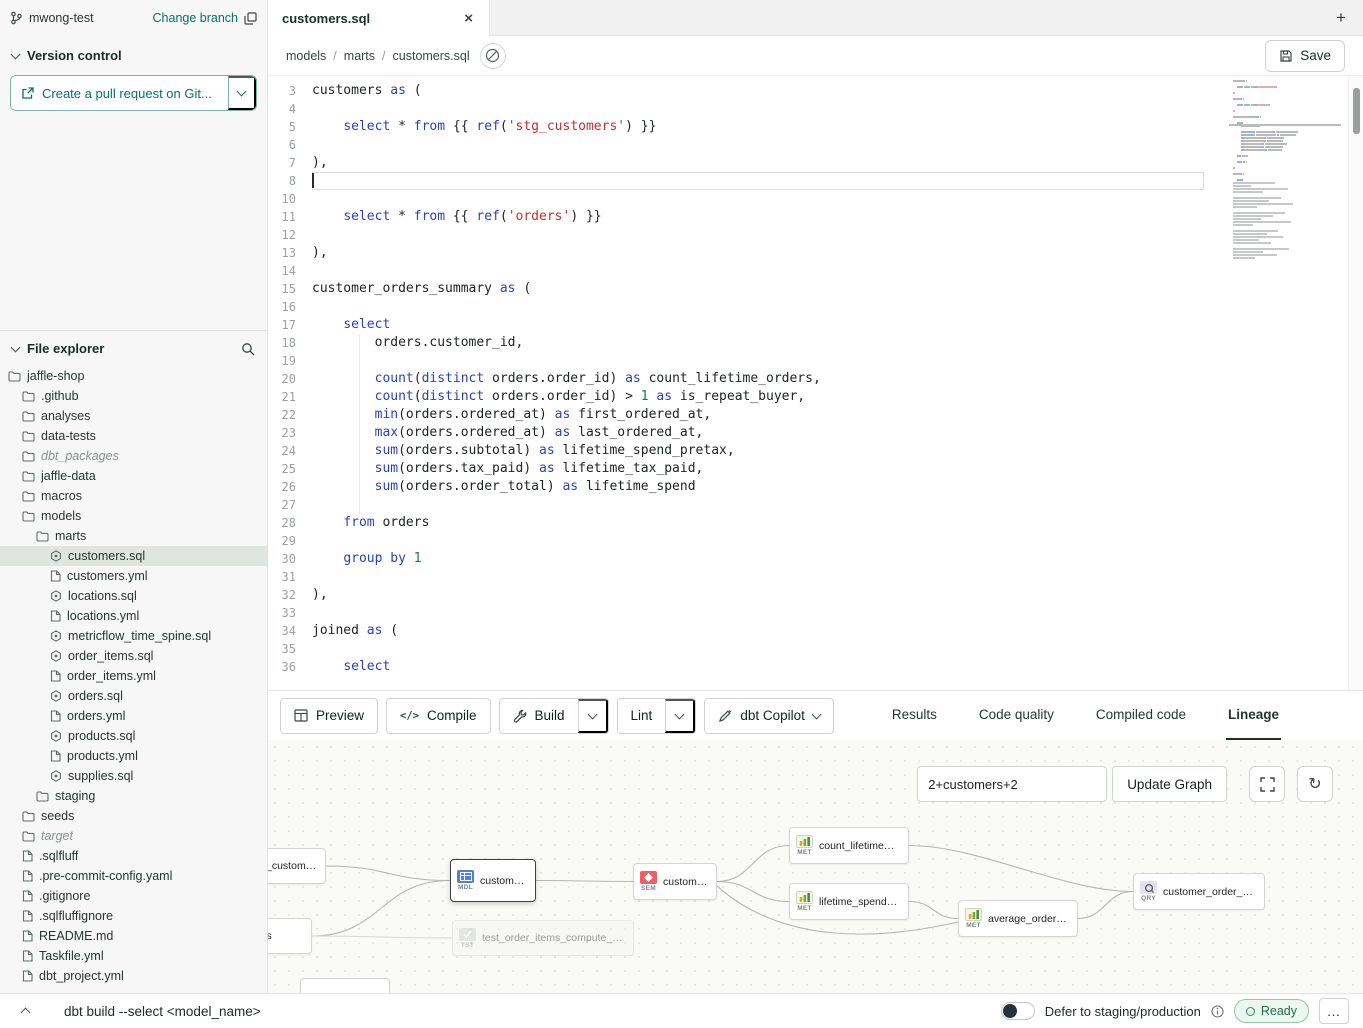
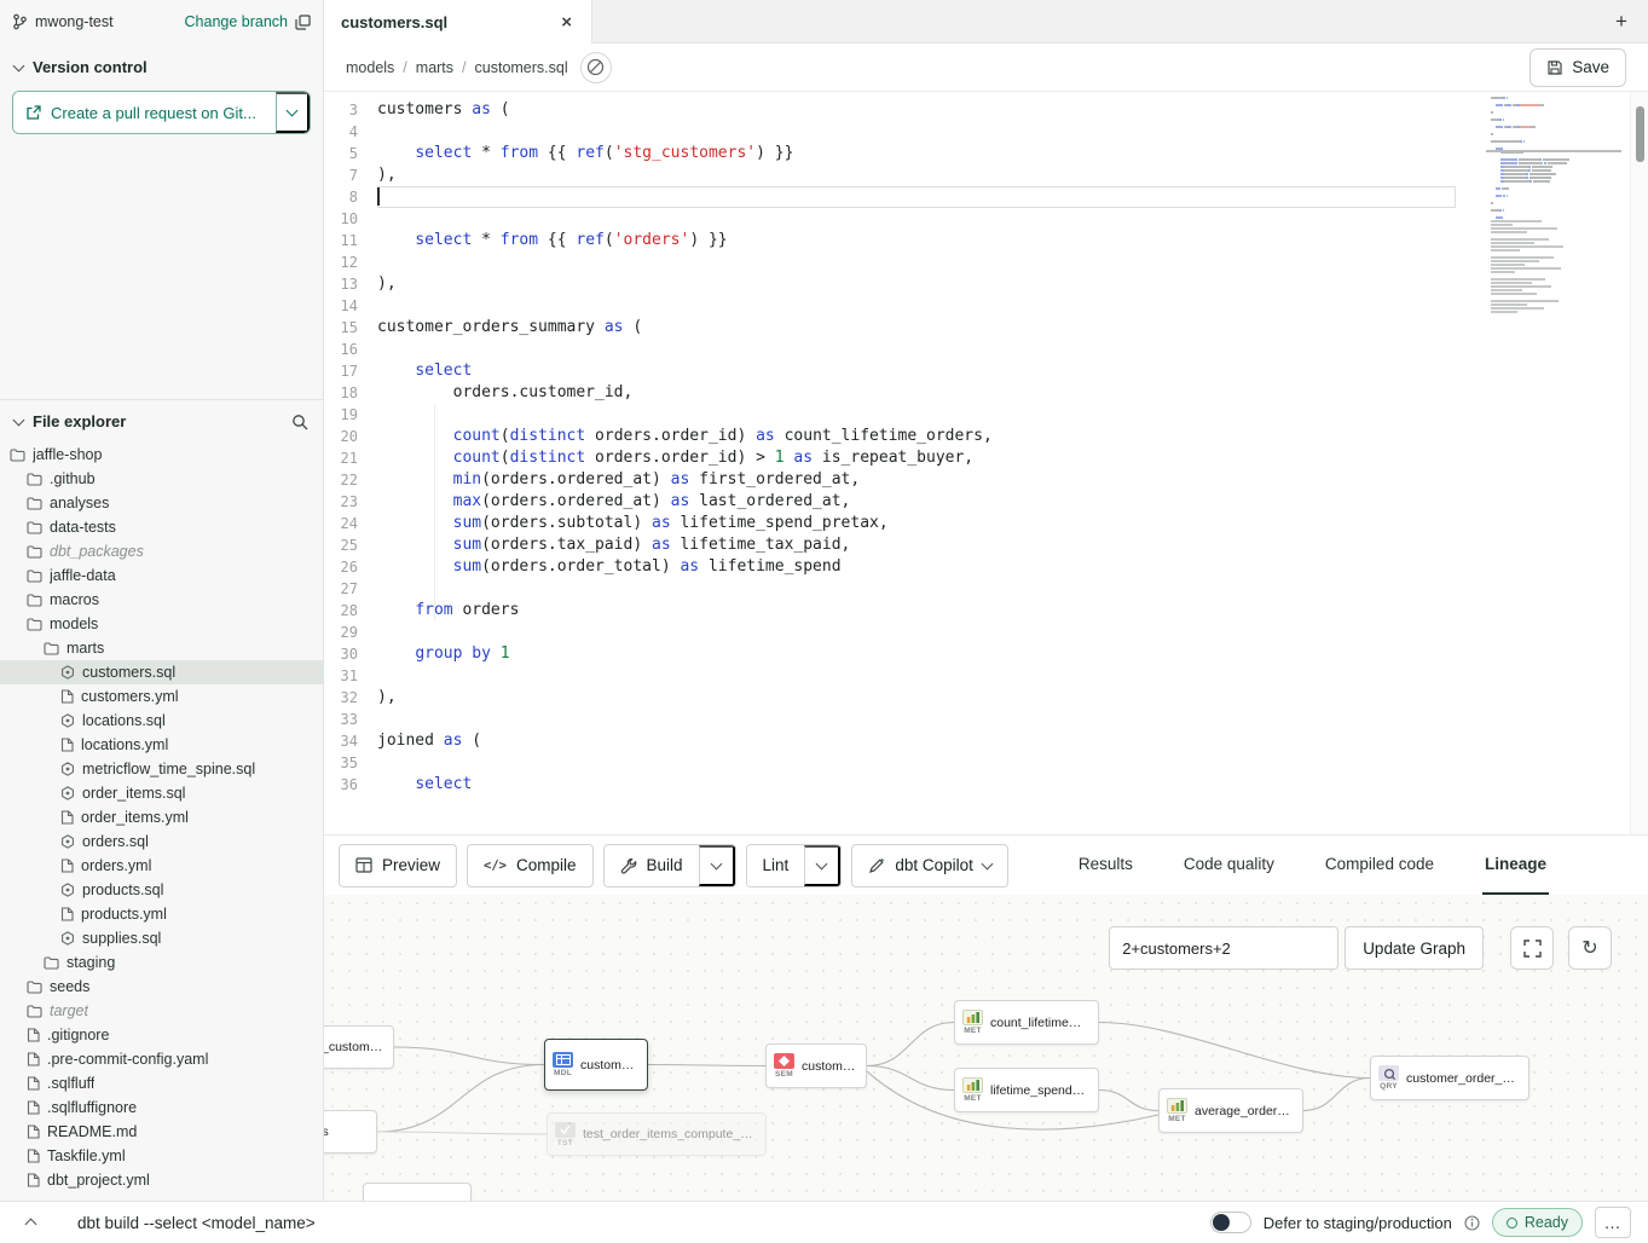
  mwong-test
  Change branch
  Version control
  Create a pull request on Git...
  File explorer
  jaffle-shop
  .github
  analyses
  data-tests
  dbt_packages
  jaffle-data
  macros
  models
  marts
  customers.sql
  customers.yml
  locations.sql
  locations.yml
  metricflow_time_spine.sql
  order_items.sql
  order_items.yml
  orders.sql
  orders.yml
  products.sql
  products.yml
  supplies.sql
  staging
  seeds
  target
- .sqlfluff
+ .gitignore
  .pre-commit-config.yaml
- .gitignore
+ .sqlfluff
  .sqlfluffignore
  README.md
  Taskfile.yml
  dbt_project.yml
  customers.sql
  ×
  +
  models
  /
  marts
  /
  customers.sql
  Save
  3
  customers as (
  4
  5
  select * from {{ ref('stg_customers') }}
- 6
  7
  ),
  8
  10
  11
  select * from {{ ref('orders') }}
  12
  13
  ),
  14
  15
  customer_orders_summary as (
  16
  17
  select
  18
  orders.customer_id,
  19
  20
  count(distinct orders.order_id) as count_lifetime_orders,
  21
  count(distinct orders.order_id) > 1 as is_repeat_buyer,
  22
  min(orders.ordered_at) as first_ordered_at,
  23
  max(orders.ordered_at) as last_ordered_at,
  24
  sum(orders.subtotal) as lifetime_spend_pretax,
  25
  sum(orders.tax_paid) as lifetime_tax_paid,
  26
  sum(orders.order_total) as lifetime_spend
  27
  28
  from orders
  29
  30
  group by 1
  31
  32
  ),
  33
  34
  joined as (
  35
  36
  select
  Preview
  </>
  Compile
  Build
  Lint
  dbt Copilot
  Results
  Code quality
  Compiled code
  Lineage
  customers
  customer
  count_lifetime_or
  lifetime_spend_p
  average_order_v
  customer_order_me
  test_order_items_compute_to_
  2+customers+2
  Update Graph
  ↻
  dbt build --select <model_name>
  Defer to staging/production
  Ready
  …
